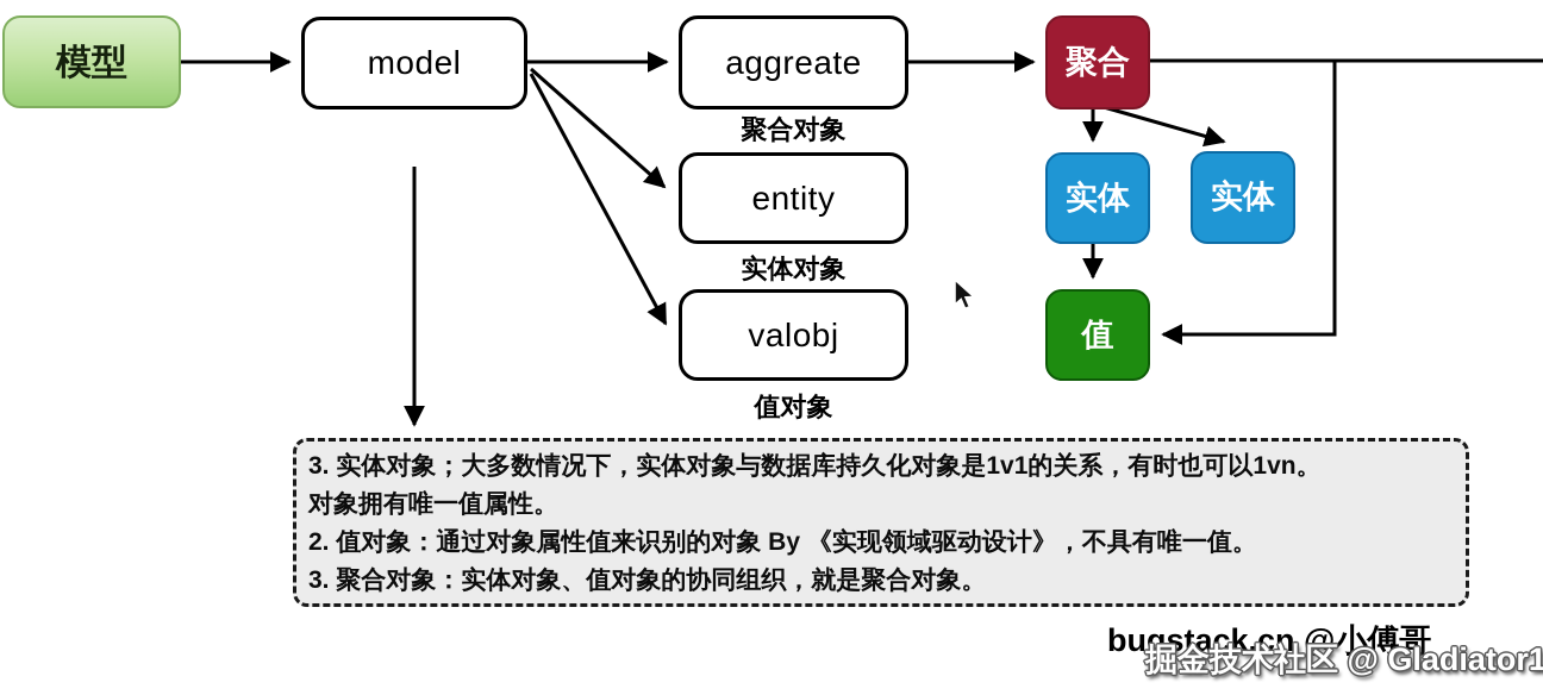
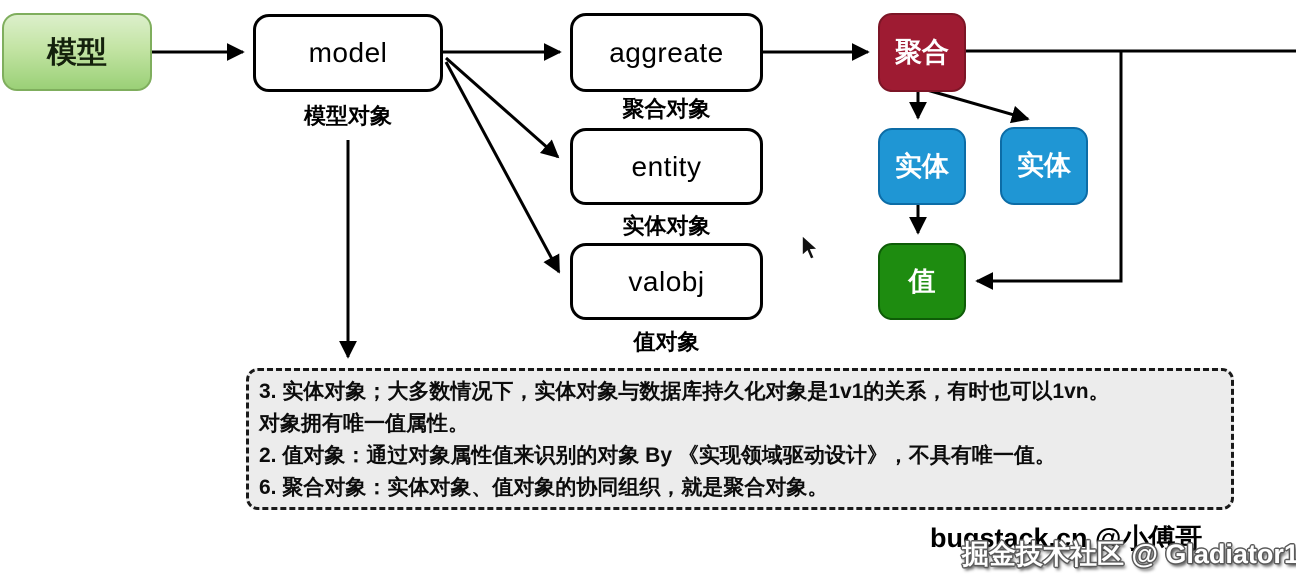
  模型
  model
+ 模型对象
  aggreate
  聚合对象
  entity
  实体对象
  valobj
  值对象
  聚合
  实体
  实体
  值
  3. 实体对象；大多数情况下，实体对象与数据库持久化对象是1v1的关系，有时也可以1vn。
  对象拥有唯一值属性。
  2. 值对象：通过对象属性值来识别的对象 By 《实现领域驱动设计》，不具有唯一值。
- 3. 聚合对象：实体对象、值对象的协同组织，就是聚合对象。
+ 6. 聚合对象：实体对象、值对象的协同组织，就是聚合对象。
  bugstack.cn @小傅哥
  掘金技术社区 @ Gladiator1
